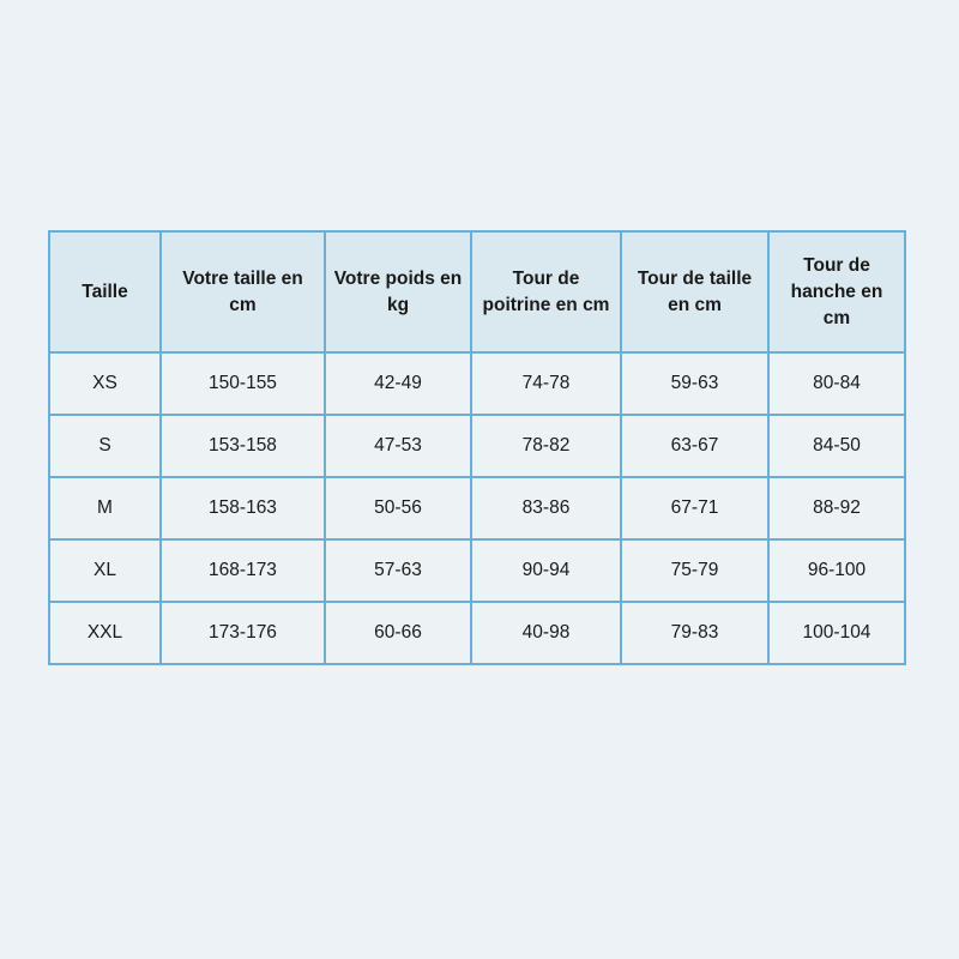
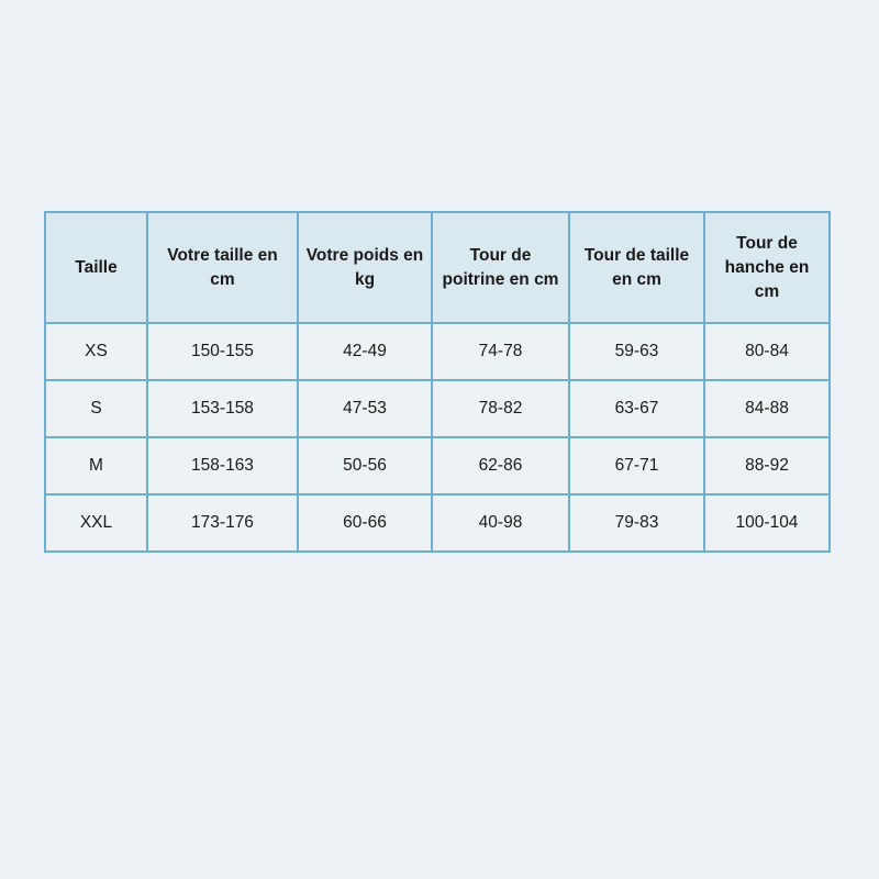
  Taille	Votre taille en cm	Votre poids en kg	Tour de poitrine en cm	Tour de taille en cm	Tour de hanche en cm
  XS	150-155	42-49	74-78	59-63	80-84
- S	153-158	47-53	78-82	63-67	84-50
+ S	153-158	47-53	78-82	63-67	84-88
- M	158-163	50-56	83-86	67-71	88-92
+ M	158-163	50-56	62-86	67-71	88-92
- XL	168-173	57-63	90-94	75-79	96-100
  XXL	173-176	60-66	40-98	79-83	100-104
